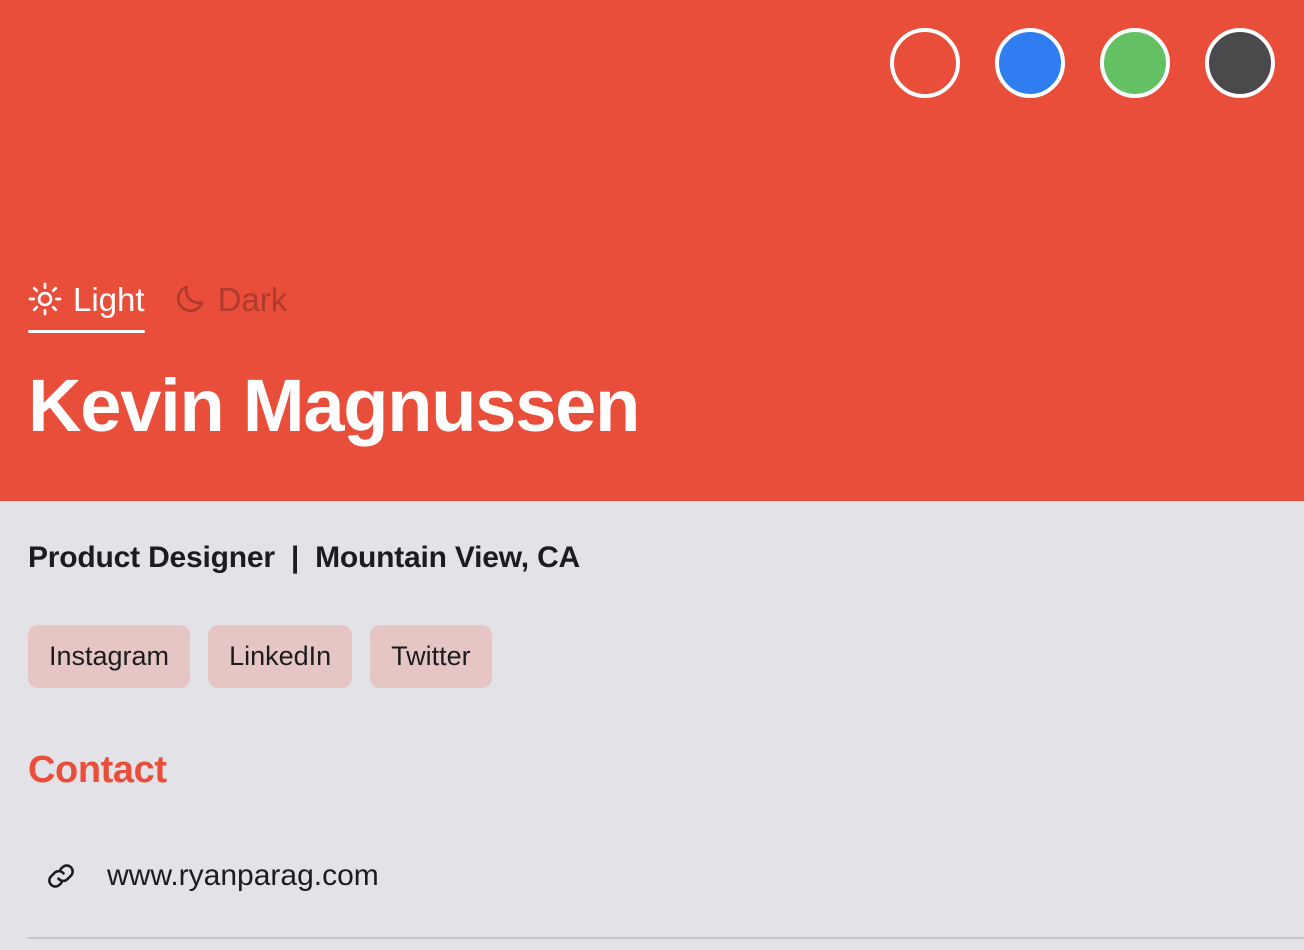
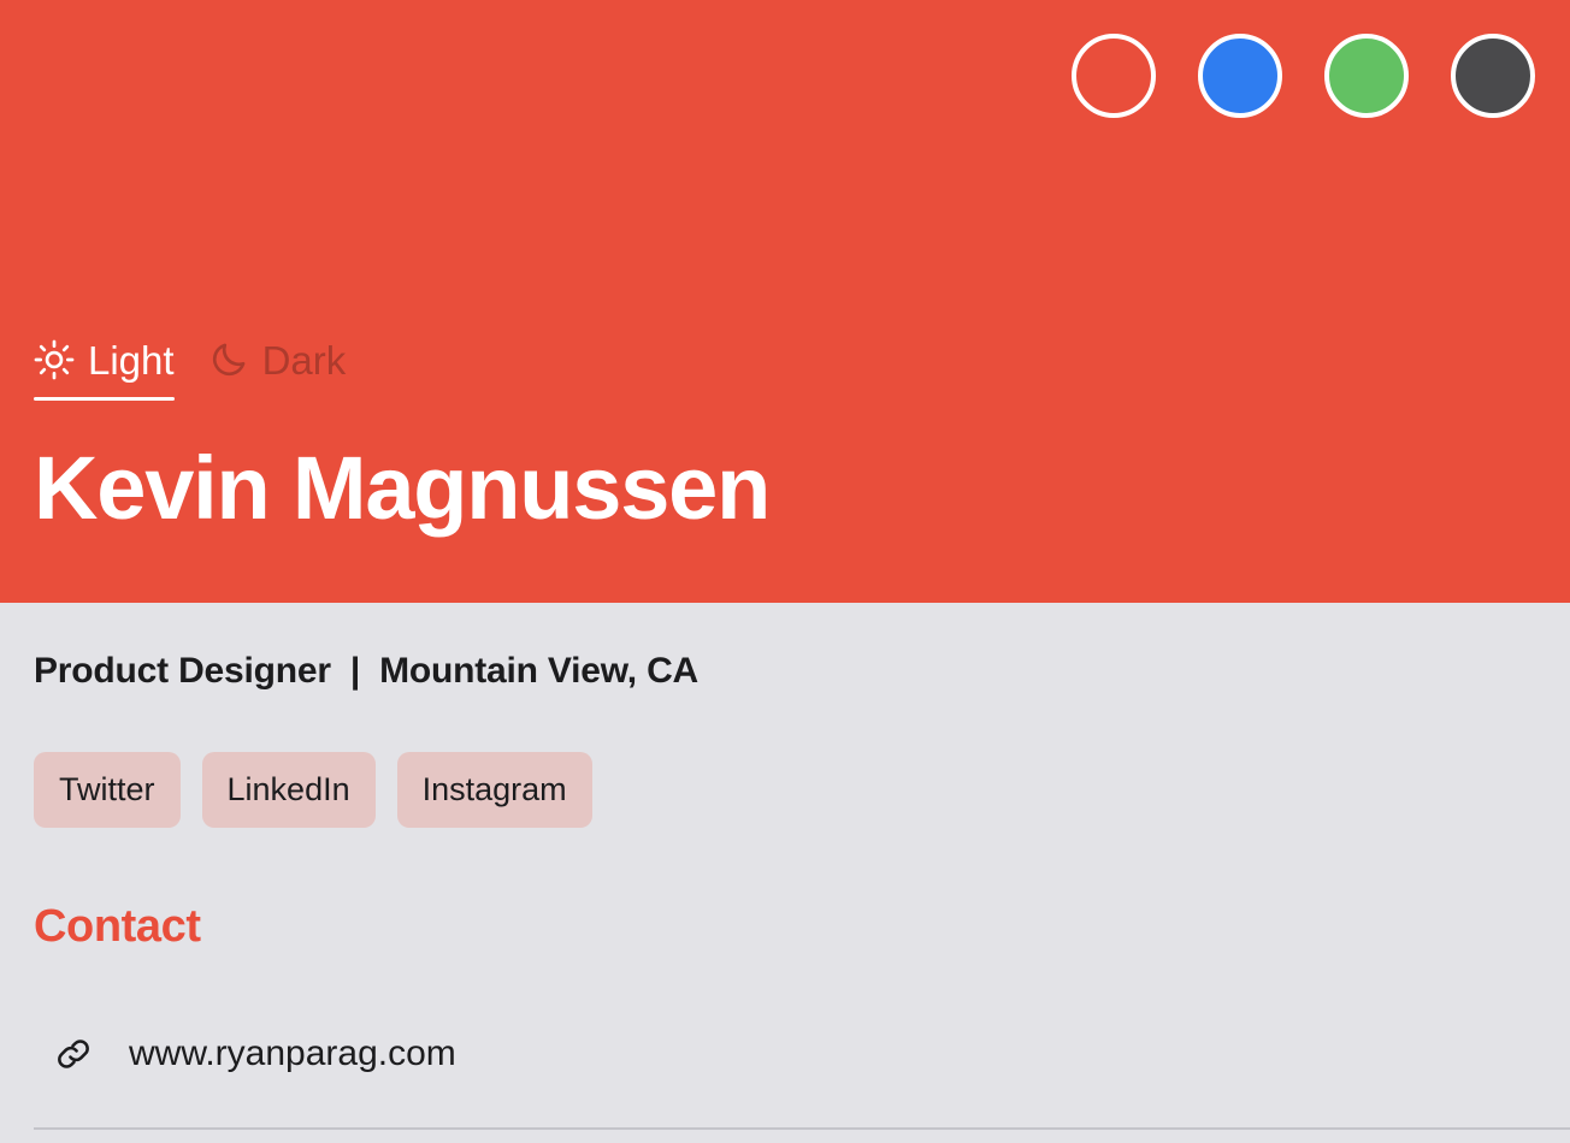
  Light
  Dark
  Kevin Magnussen
  Product Designer | Mountain View, CA
- Instagram
+ Twitter
  LinkedIn
- Twitter
+ Instagram
  Contact
  www.ryanparag.com
